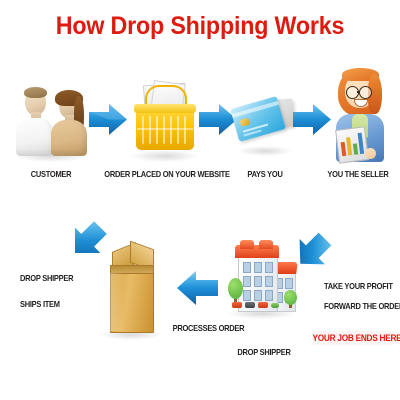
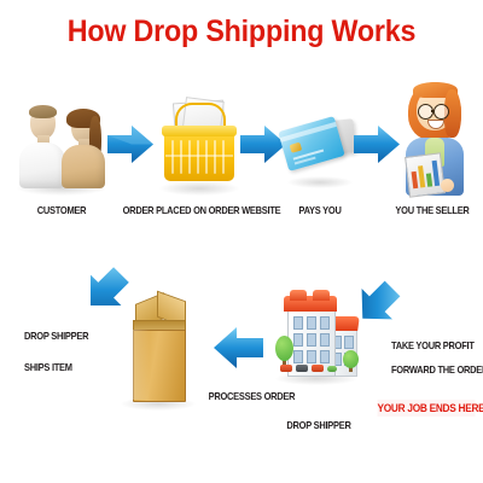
  How Drop Shipping Works
  CUSTOMER
- ORDER PLACED ON YOUR WEBSITE
+ ORDER PLACED ON ORDER WEBSITE
  PAYS YOU
  YOU THE SELLER
  TAKE YOUR PROFIT
  FORWARD THE ORDE
  YOUR JOB ENDS HERE
  DROP SHIPPER
  PROCESSES ORDER
  DROP SHIPPER
  SHIPS ITEM
